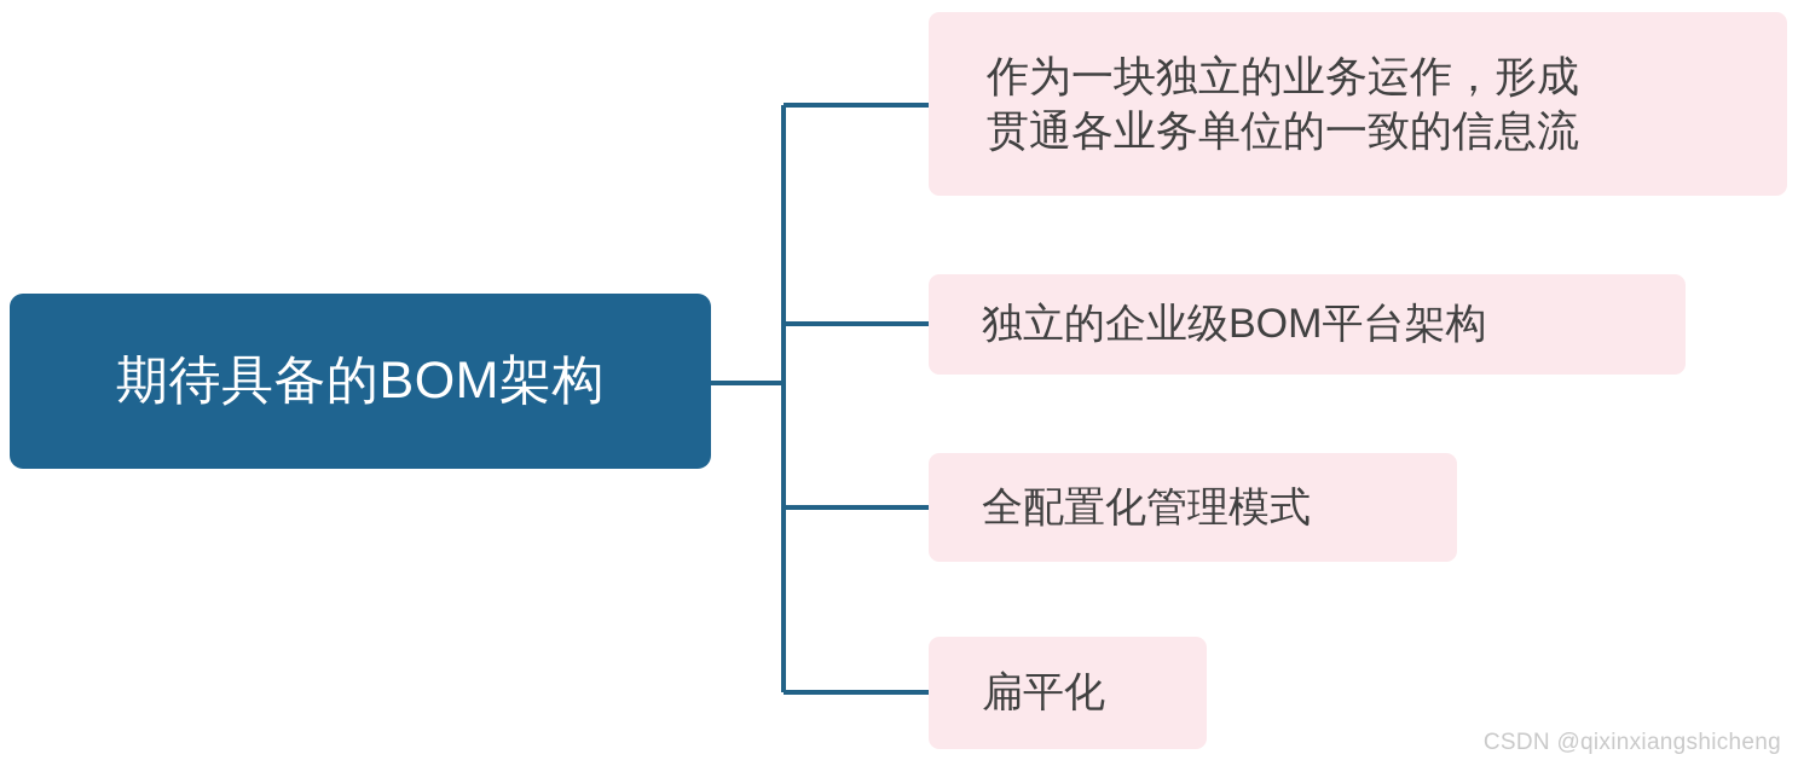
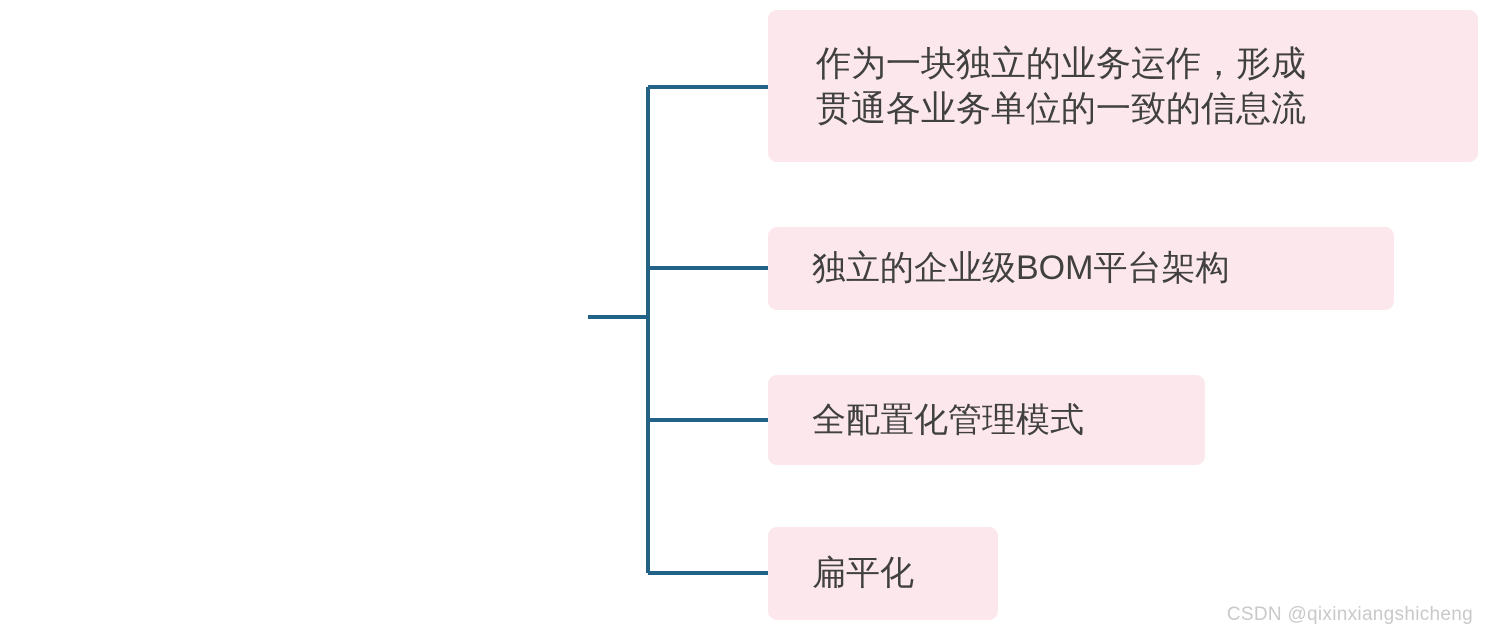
- 期待具备的BOM架构
  作为一块独立的业务运作，形成
  贯通各业务单位的一致的信息流
  独立的企业级BOM平台架构
  全配置化管理模式
  扁平化
  CSDN @qixinxiangshicheng
